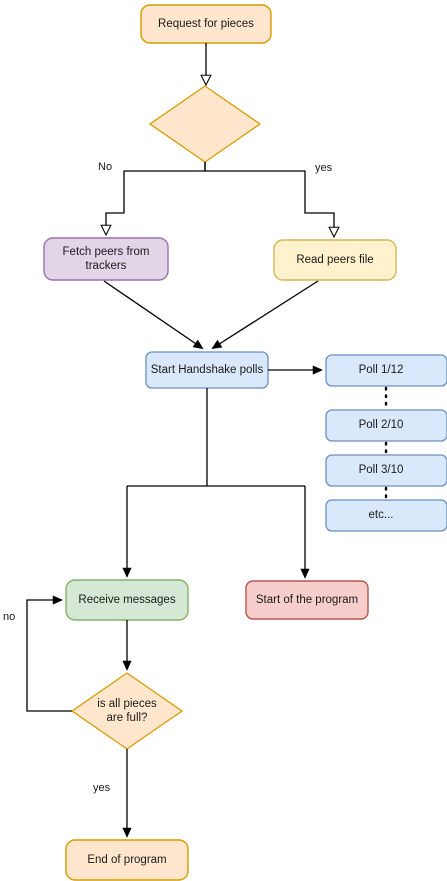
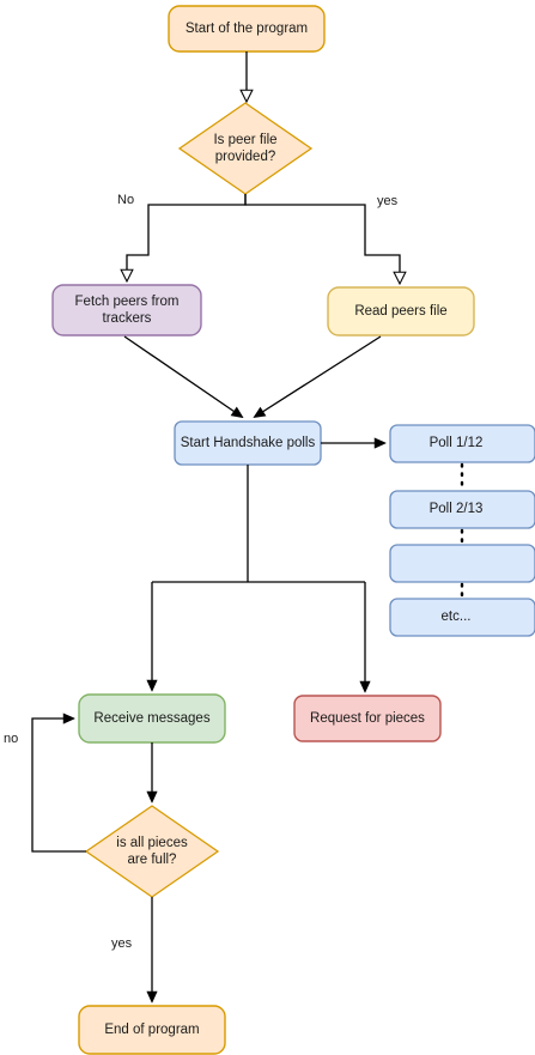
- Request for pieces
+ Start of the program
+ Is peer file
+ provided?
  Fetch peers from
  trackers
  Read peers file
  Start Handshake polls
  Poll 1/12
- Poll 2/10
+ Poll 2/13
- Poll 3/10
  etc...
  Receive messages
- Start of the program
+ Request for pieces
  is all pieces
  are full?
  End of program
  No
  yes
  no
  yes
